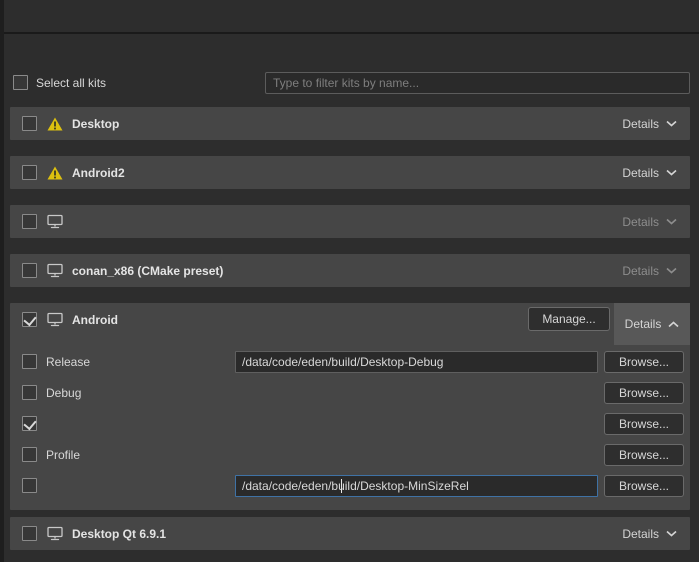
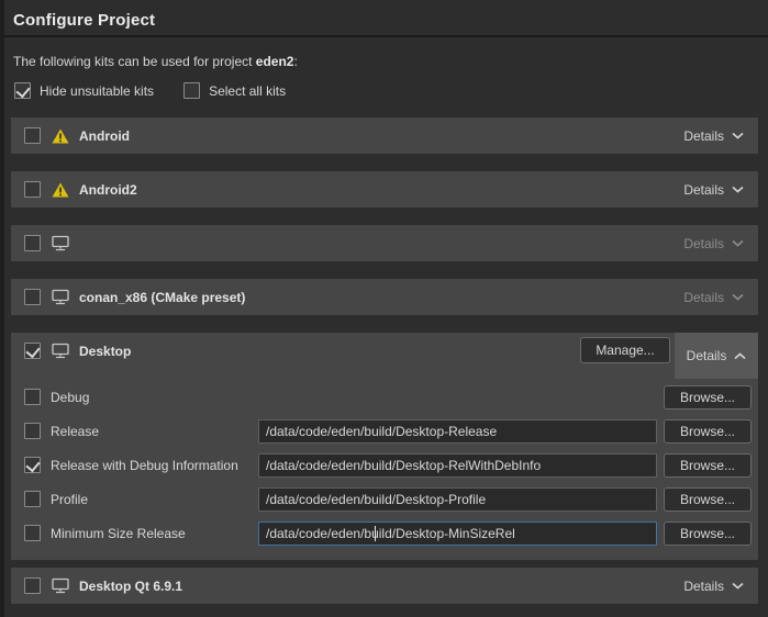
+ Configure Project
+ The following kits can be used for project eden2:
+ Hide unsuitable kits
  Select all kits
- Type to filter kits by name...
- Desktop
+ Android
  Details
  Android2
  Details
  Details
  conan_x86 (CMake preset)
  Details
- Android
+ Desktop
  Manage...
  Details
- Release
+ Debug
- /data/code/eden/build/Desktop-Debug
  Browse...
- Debug
+ Release
+ /data/code/eden/build/Desktop-Release
  Browse...
+ Release with Debug Information
+ /data/code/eden/build/Desktop-RelWithDebInfo
  Browse...
  Profile
+ /data/code/eden/build/Desktop-Profile
  Browse...
+ Minimum Size Release
  /data/code/eden/bild/Desktop-MinSizeRel
  Browse...
  Desktop Qt 6.9.1
  Details
